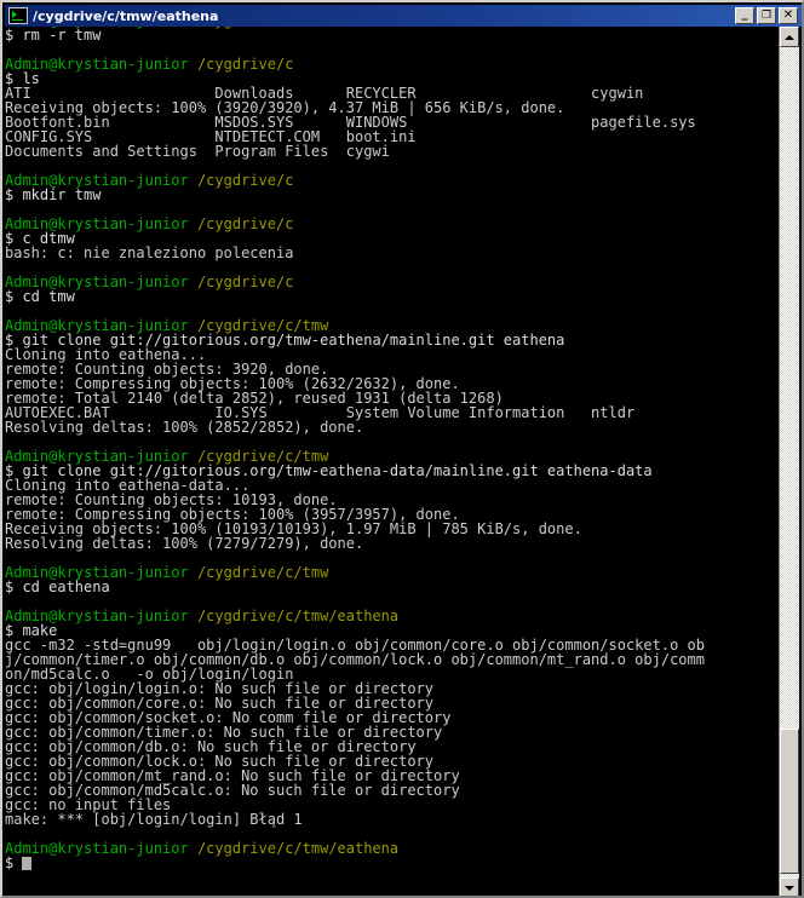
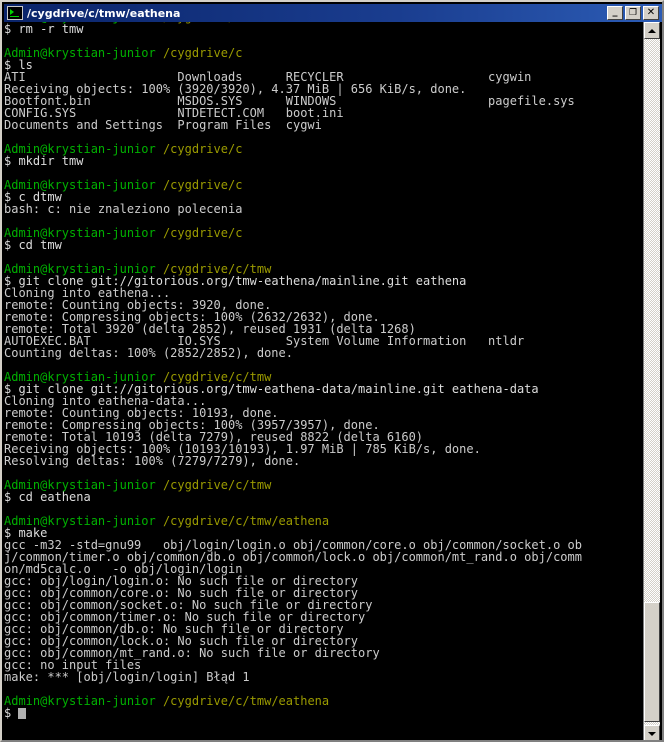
  /cygdrive/c/tmw/eathena
  _
  ❐
  ✕
  $ rm -r tmw
  Admin@krystian-junior /cygdrive/c
  $ ls
  ATI Downloads RECYCLER cygwin
  Receiving objects: 100% (3920/3920), 4.37 MiB | 656 KiB/s, done.
  Bootfont.bin MSDOS.SYS WINDOWS pagefile.sys
  CONFIG.SYS NTDETECT.COM boot.ini
  Documents and Settings Program Files cygwi
  Admin@krystian-junior /cygdrive/c
  $ mkdir tmw
  Admin@krystian-junior /cygdrive/c
  $ c dtmw
  bash: c: nie znaleziono polecenia
  Admin@krystian-junior /cygdrive/c
  $ cd tmw
  Admin@krystian-junior /cygdrive/c/tmw
  $ git clone git://gitorious.org/tmw-eathena/mainline.git eathena
  Cloning into eathena...
  remote: Counting objects: 3920, done.
  remote: Compressing objects: 100% (2632/2632), done.
- remote: Total 2140 (delta 2852), reused 1931 (delta 1268)
+ remote: Total 3920 (delta 2852), reused 1931 (delta 1268)
  AUTOEXEC.BAT IO.SYS System Volume Information ntldr
- Resolving deltas: 100% (2852/2852), done.
+ Counting deltas: 100% (2852/2852), done.
  Admin@krystian-junior /cygdrive/c/tmw
  $ git clone git://gitorious.org/tmw-eathena-data/mainline.git eathena-data
  Cloning into eathena-data...
  remote: Counting objects: 10193, done.
  remote: Compressing objects: 100% (3957/3957), done.
+ remote: Total 10193 (delta 7279), reused 8822 (delta 6160)
  Receiving objects: 100% (10193/10193), 1.97 MiB | 785 KiB/s, done.
  Resolving deltas: 100% (7279/7279), done.
  Admin@krystian-junior /cygdrive/c/tmw
  $ cd eathena
  Admin@krystian-junior /cygdrive/c/tmw/eathena
  $ make
  gcc -m32 -std=gnu99 obj/login/login.o obj/common/core.o obj/common/socket.o ob
  j/common/timer.o obj/common/db.o obj/common/lock.o obj/common/mt_rand.o obj/comm
  on/md5calc.o -o obj/login/login
  gcc: obj/login/login.o: No such file or directory
  gcc: obj/common/core.o: No such file or directory
- gcc: obj/common/socket.o: No comm file or directory
+ gcc: obj/common/socket.o: No such file or directory
  gcc: obj/common/timer.o: No such file or directory
  gcc: obj/common/db.o: No such file or directory
  gcc: obj/common/lock.o: No such file or directory
  gcc: obj/common/mt_rand.o: No such file or directory
- gcc: obj/common/md5calc.o: No such file or directory
  gcc: no input files
  make: *** [obj/login/login] Błąd 1
  Admin@krystian-junior /cygdrive/c/tmw/eathena
  $
